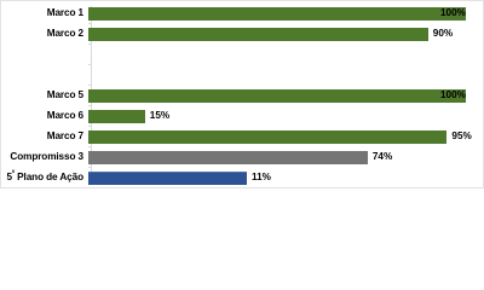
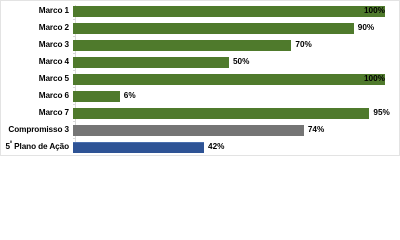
  Marco 1
  100%
  Marco 2
  90%
+ Marco 3
+ 70%
+ Marco 4
+ 50%
  Marco 5
  100%
  Marco 6
- 15%
+ 6%
  Marco 7
  95%
  Compromisso 3
  74%
  5 Plano de Ação
- 11%
+ 42%
